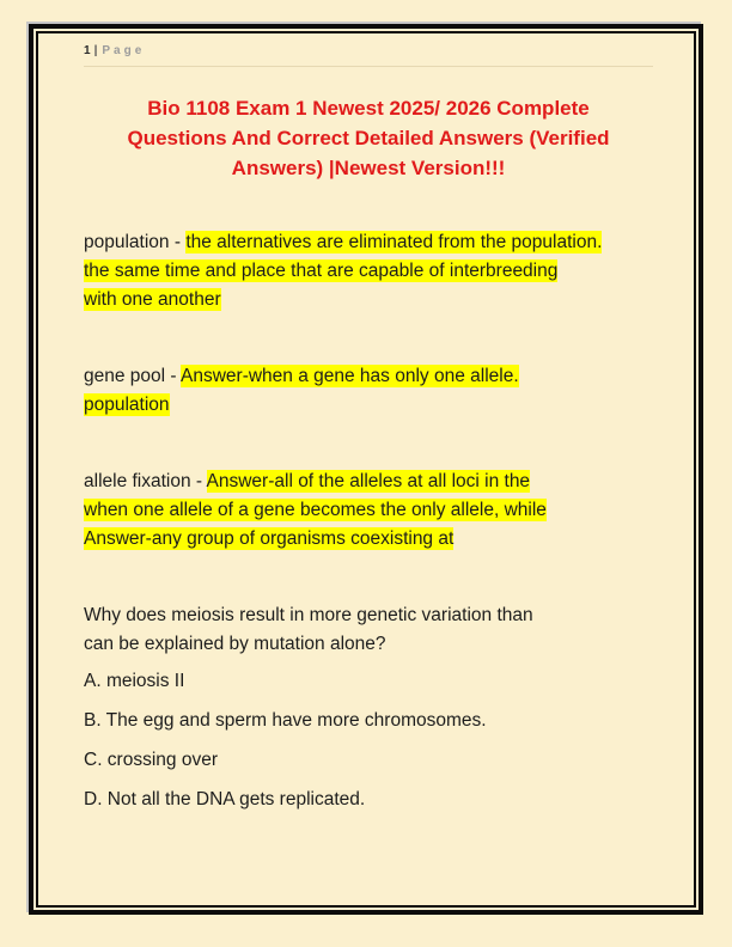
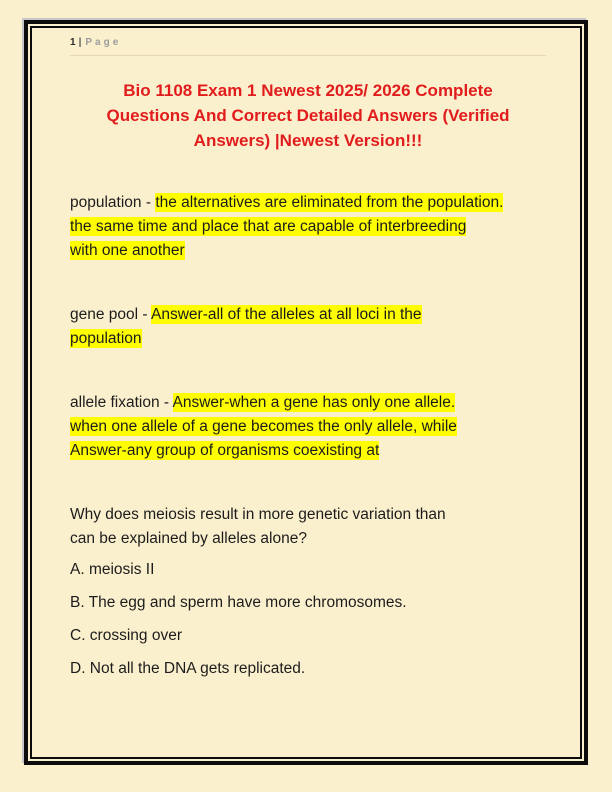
  1 | Page
  Bio 1108 Exam 1 Newest 2025/ 2026 Complete
  Questions And Correct Detailed Answers (Verified
  Answers) |Newest Version!!!
  population - the alternatives are eliminated from the population.
  the same time and place that are capable of interbreeding
  with one another
- gene pool - Answer-when a gene has only one allele.
+ gene pool - Answer-all of the alleles at all loci in the
  population
- allele fixation - Answer-all of the alleles at all loci in the
+ allele fixation - Answer-when a gene has only one allele.
  when one allele of a gene becomes the only allele, while
  Answer-any group of organisms coexisting at
  Why does meiosis result in more genetic variation than
- can be explained by mutation alone?
+ can be explained by alleles alone?
  A. meiosis II
  B. The egg and sperm have more chromosomes.
  C. crossing over
  D. Not all the DNA gets replicated.
